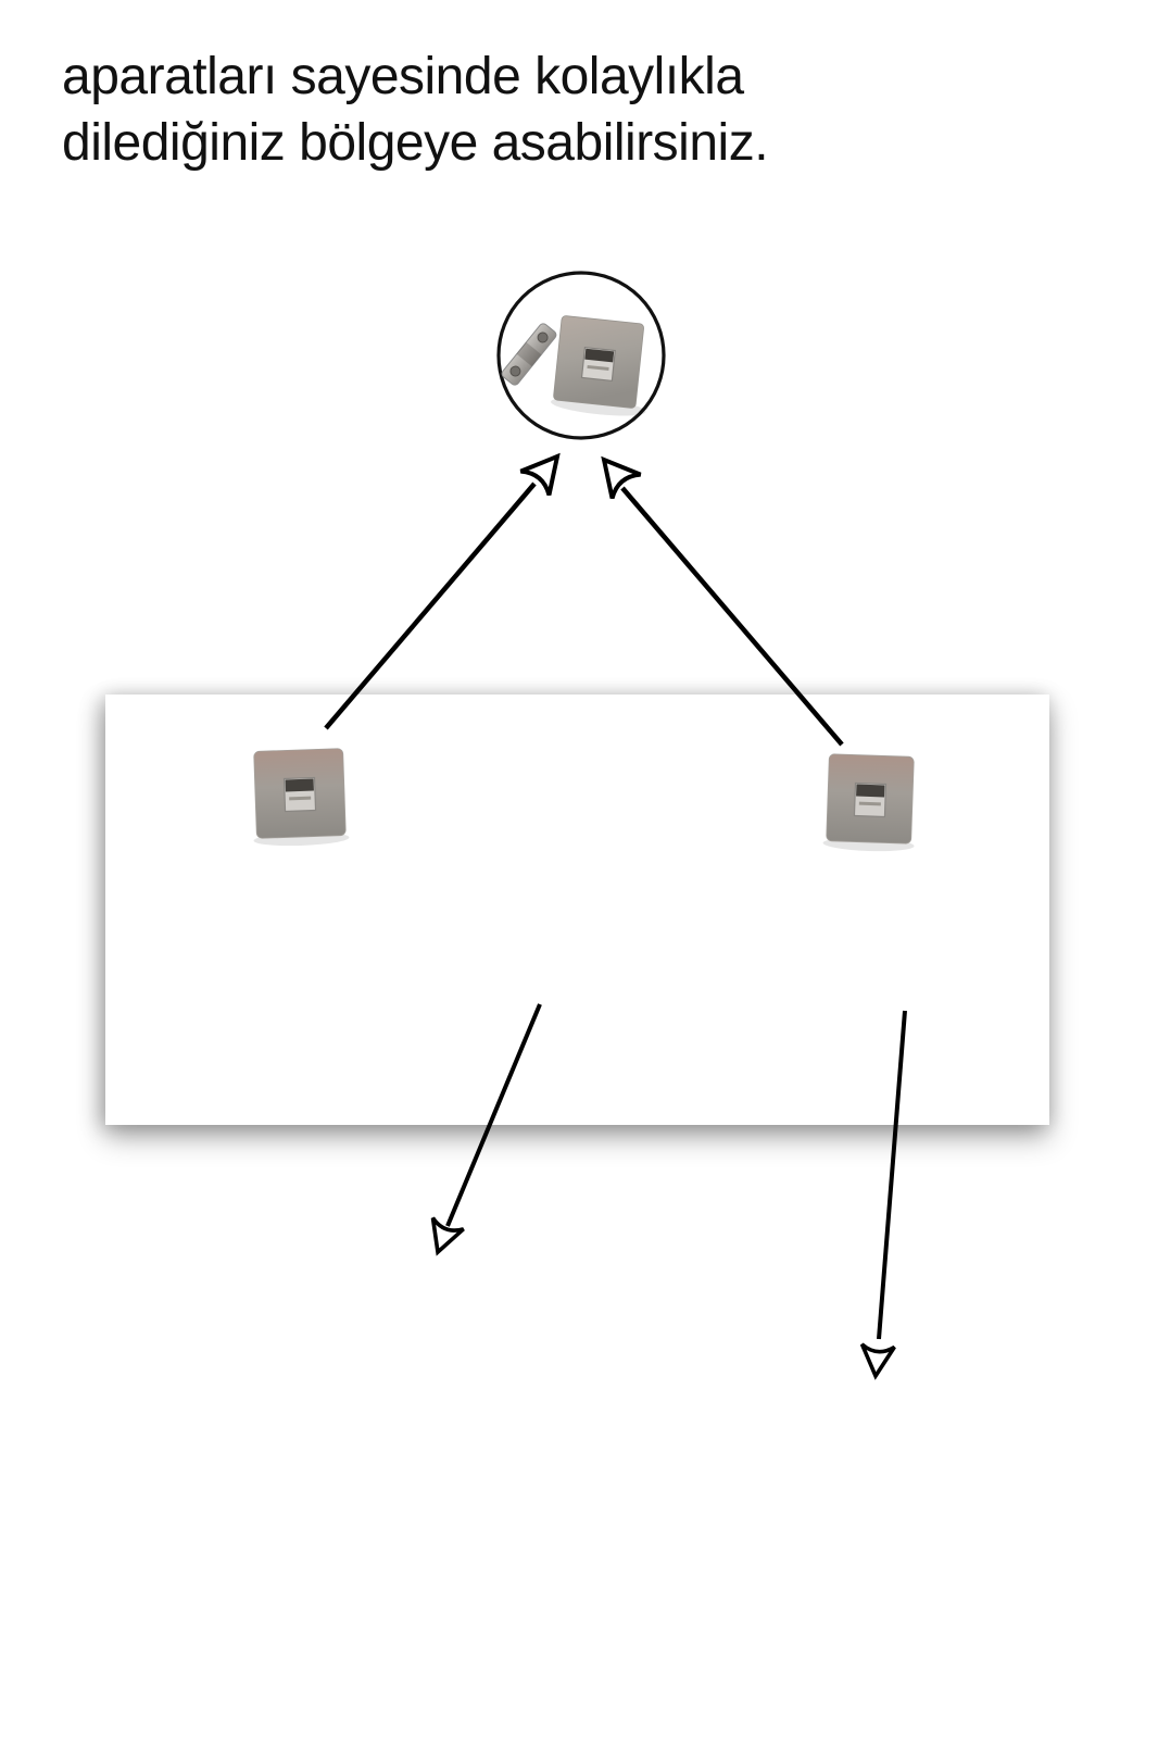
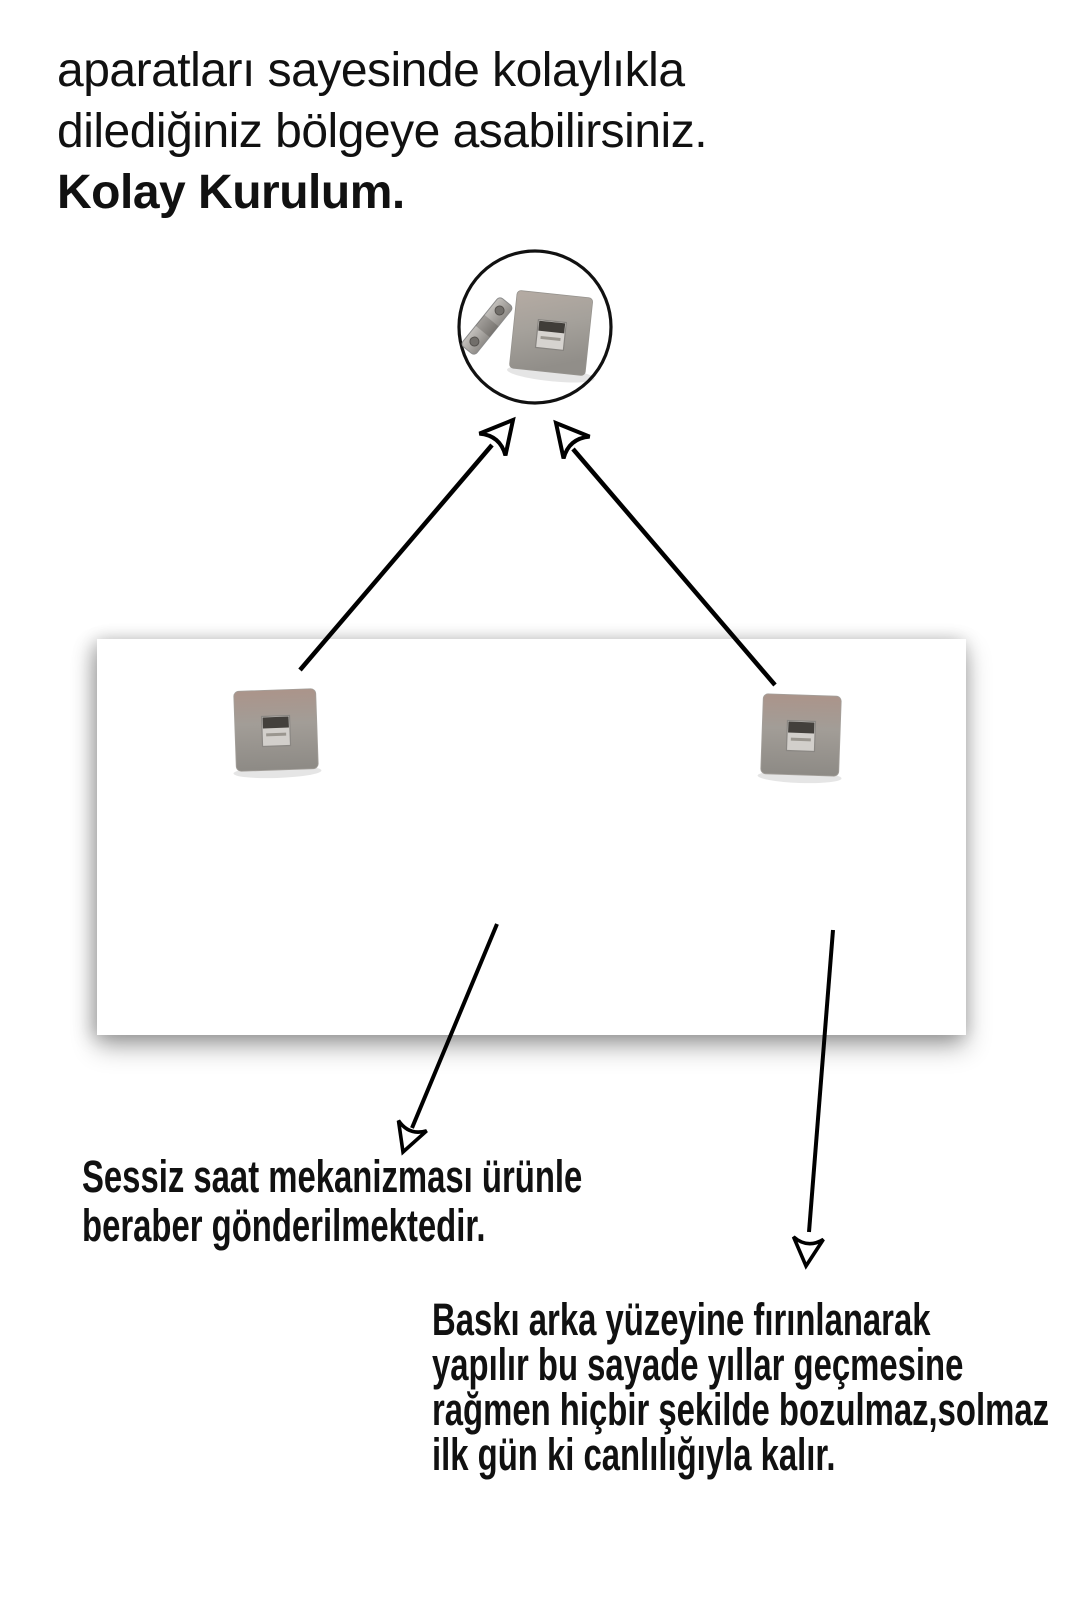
  aparatları sayesinde kolaylıkla
  dilediğiniz bölgeye asabilirsiniz.
+ Kolay Kurulum.
+ Sessiz saat mekanizması ürünle
+ beraber gönderilmektedir.
+ Baskı arka yüzeyine fırınlanarak
+ yapılır bu sayade yıllar geçmesine
+ rağmen hiçbir şekilde bozulmaz,solmaz
+ ilk gün ki canlılığıyla kalır.
